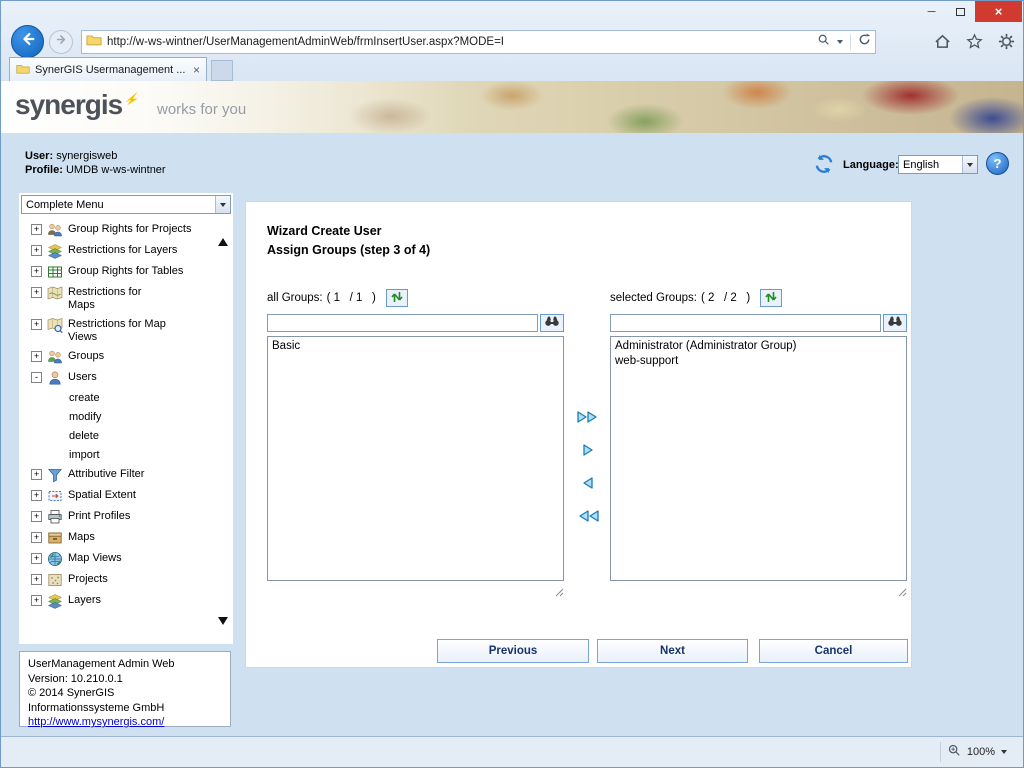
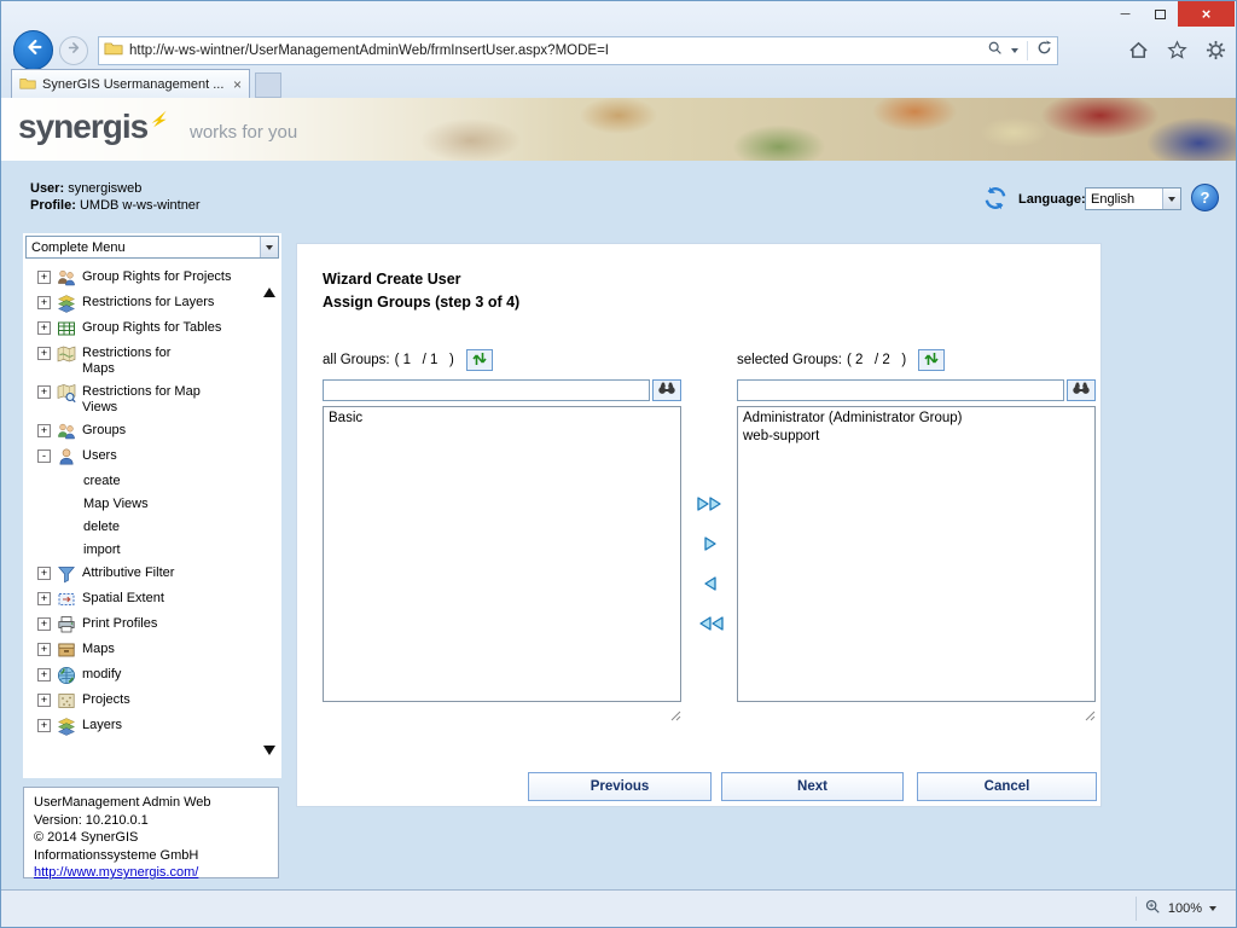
  ─
  ×
  http://w-ws-wintner/UserManagementAdminWeb/frmInsertUser.aspx?MODE=I
  SynerGIS Usermanagement ...
  ×
  synergis
  works for you
  User: synergisweb
  Profile: UMDB w-ws-wintner
  Language:
  English
  ?
  Complete Menu
  +
  Group Rights for Projects
  +
  Restrictions for Layers
  +
  Group Rights for Tables
  +
  Restrictions for Maps
  +
  Restrictions for Map Views
  +
  Groups
  -
  Users
  create
- modify
+ Map Views
  delete
  import
  +
  Attributive Filter
  +
  Spatial Extent
  +
  Print Profiles
  +
  Maps
  +
- Map Views
+ modify
  +
  Projects
  +
  Layers
  UserManagement Admin Web
  Version: 10.210.0.1
  © 2014 SynerGIS
  Informationssysteme GmbH
  http://www.mysynergis.com/
  Wizard Create User
  Assign Groups (step 3 of 4)
  all Groups:
  ( 1 / 1 )
  Basic
  selected Groups:
  ( 2 / 2 )
  Administrator (Administrator Group)
  web-support
  Previous
  Next
  Cancel
  100%
